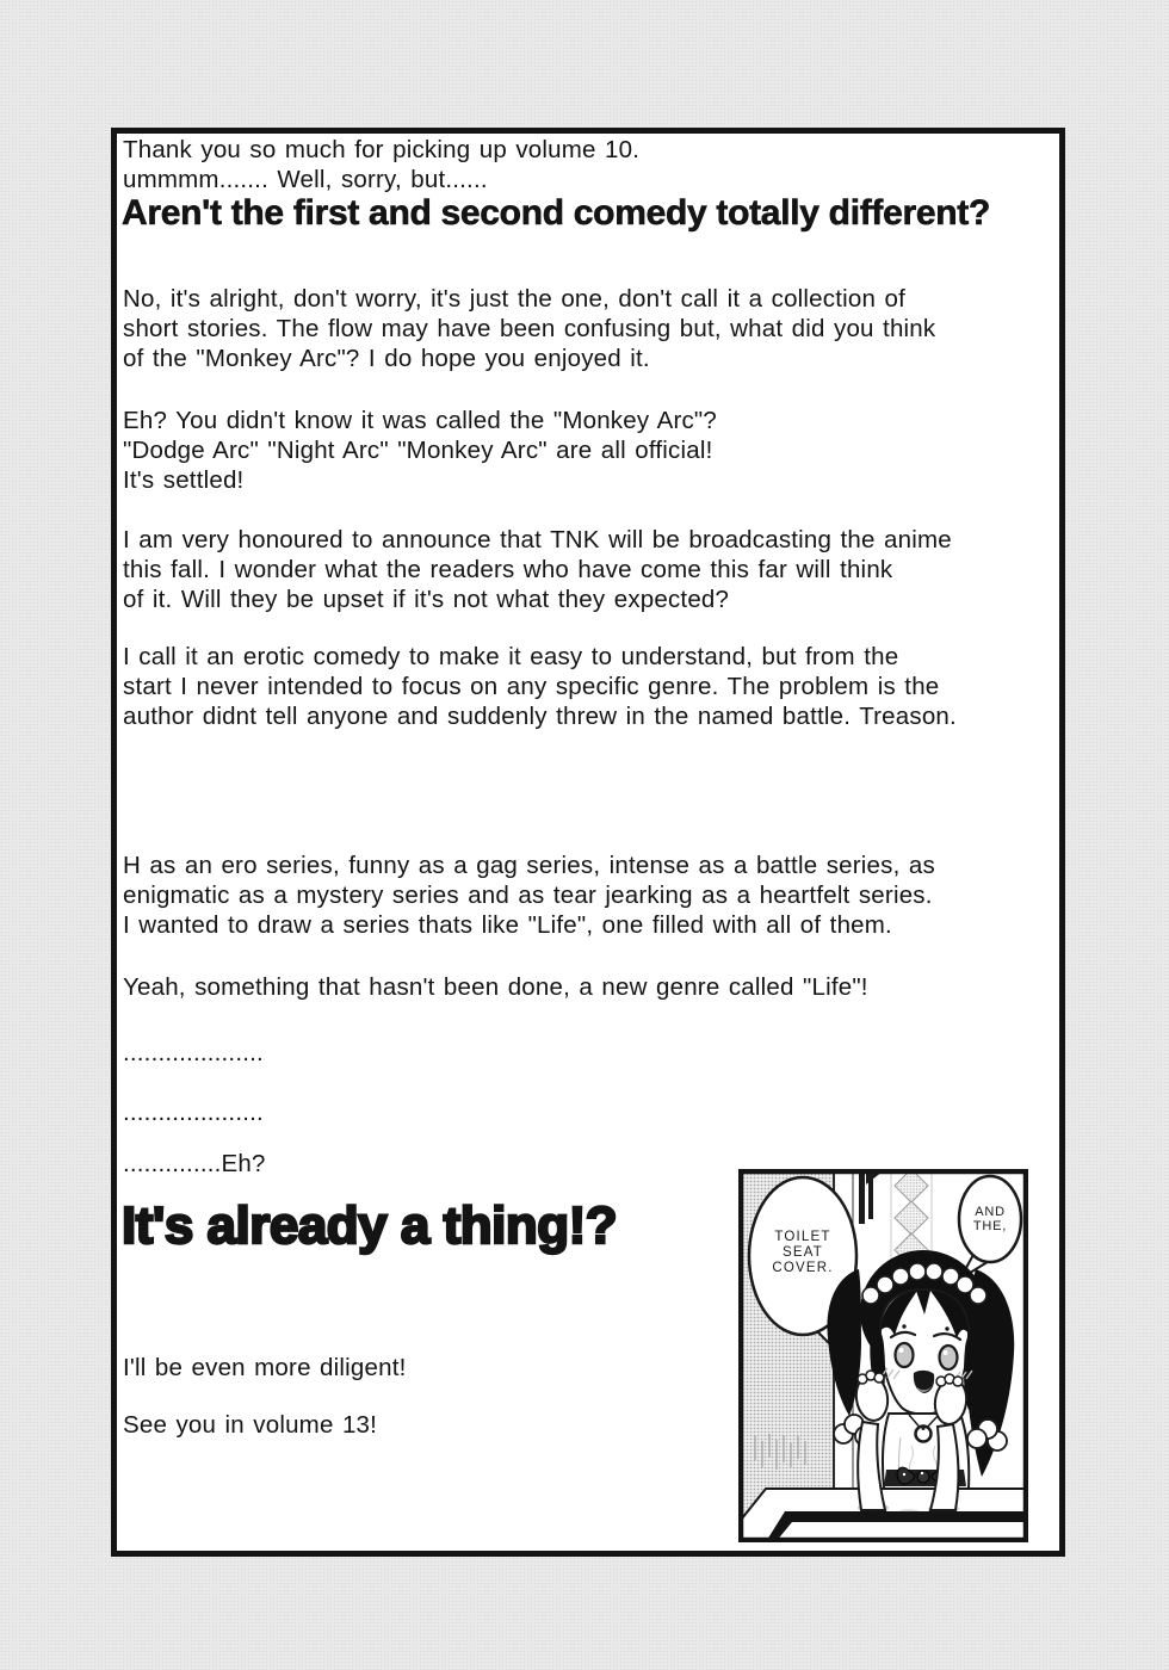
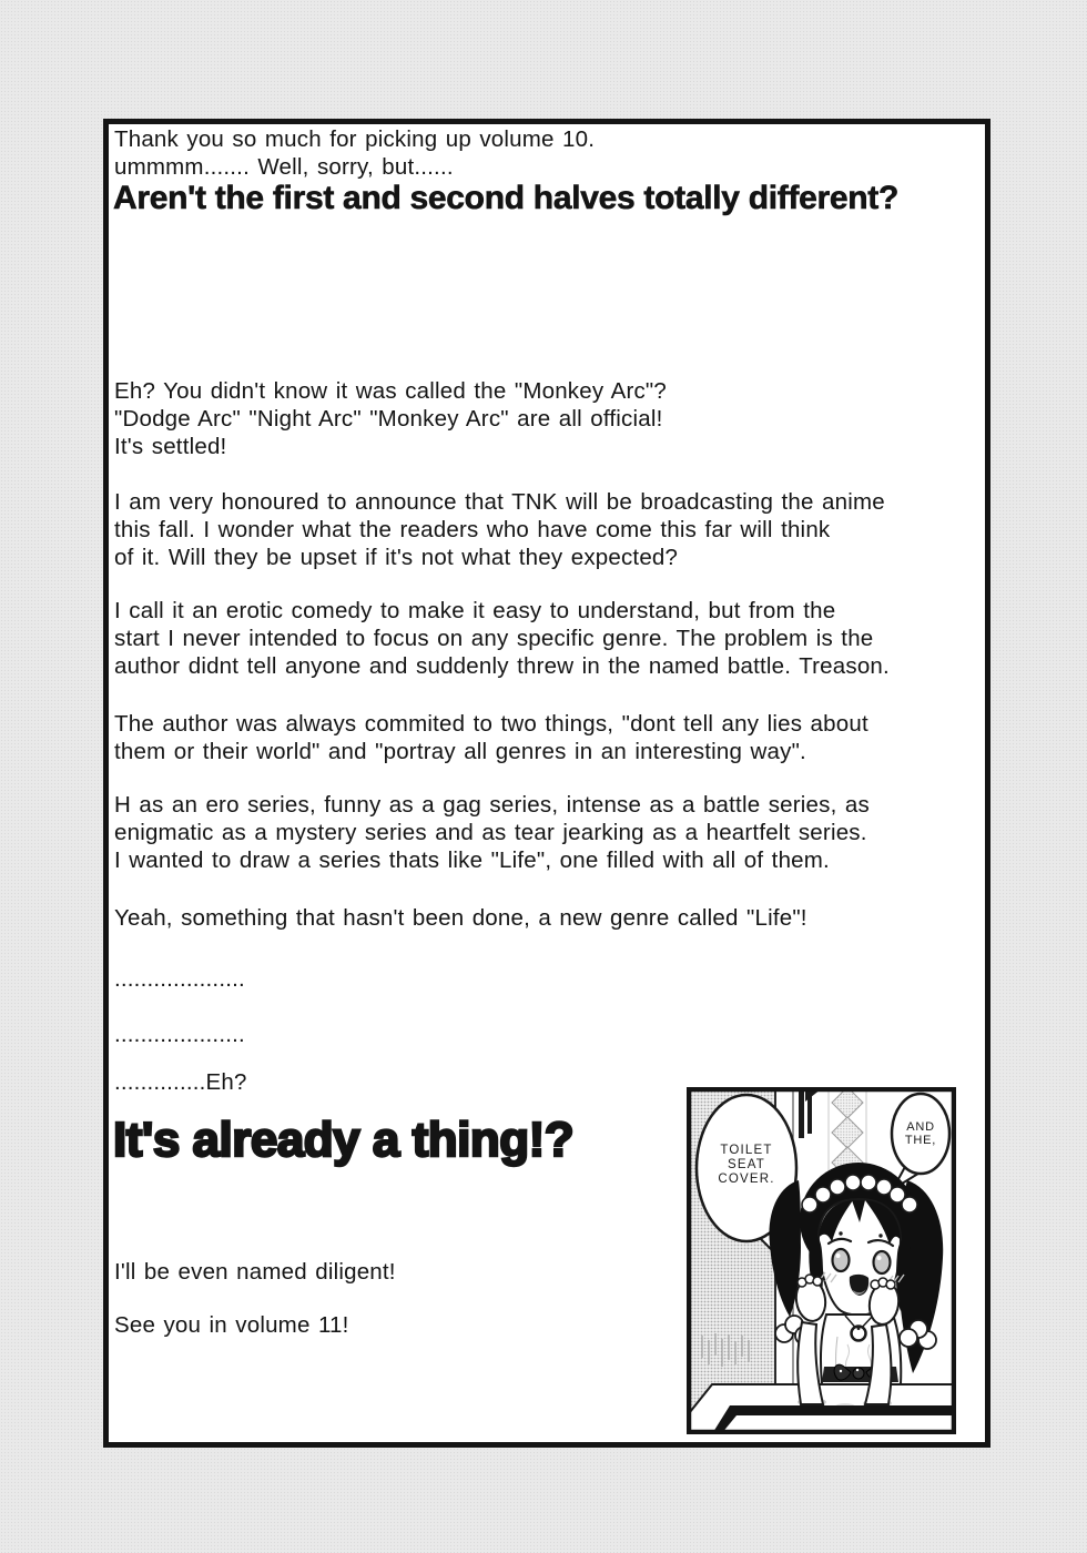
  Thank you so much for picking up volume 10.
  ummmm....... Well, sorry, but......
- Aren't the first and second comedy totally different?
+ Aren't the first and second halves totally different?
- No, it's alright, don't worry, it's just the one, don't call it a collection of
- short stories. The flow may have been confusing but, what did you think
- of the "Monkey Arc"? I do hope you enjoyed it.
  Eh? You didn't know it was called the "Monkey Arc"?
  "Dodge Arc" "Night Arc" "Monkey Arc" are all official!
  It's settled!
  I am very honoured to announce that TNK will be broadcasting the anime
  this fall. I wonder what the readers who have come this far will think
  of it. Will they be upset if it's not what they expected?
  I call it an erotic comedy to make it easy to understand, but from the
  start I never intended to focus on any specific genre. The problem is the
  author didnt tell anyone and suddenly threw in the named battle. Treason.
+ The author was always commited to two things, "dont tell any lies about
+ them or their world" and "portray all genres in an interesting way".
  H as an ero series, funny as a gag series, intense as a battle series, as
  enigmatic as a mystery series and as tear jearking as a heartfelt series.
  I wanted to draw a series thats like "Life", one filled with all of them.
  Yeah, something that hasn't been done, a new genre called "Life"!
  ....................
  ....................
  ..............Eh?
  It's already a thing!?
- I'll be even more diligent!
+ I'll be even named diligent!
- See you in volume 13!
+ See you in volume 11!
  TOILET
  SEAT
  COVER.
  AND
  THE,
